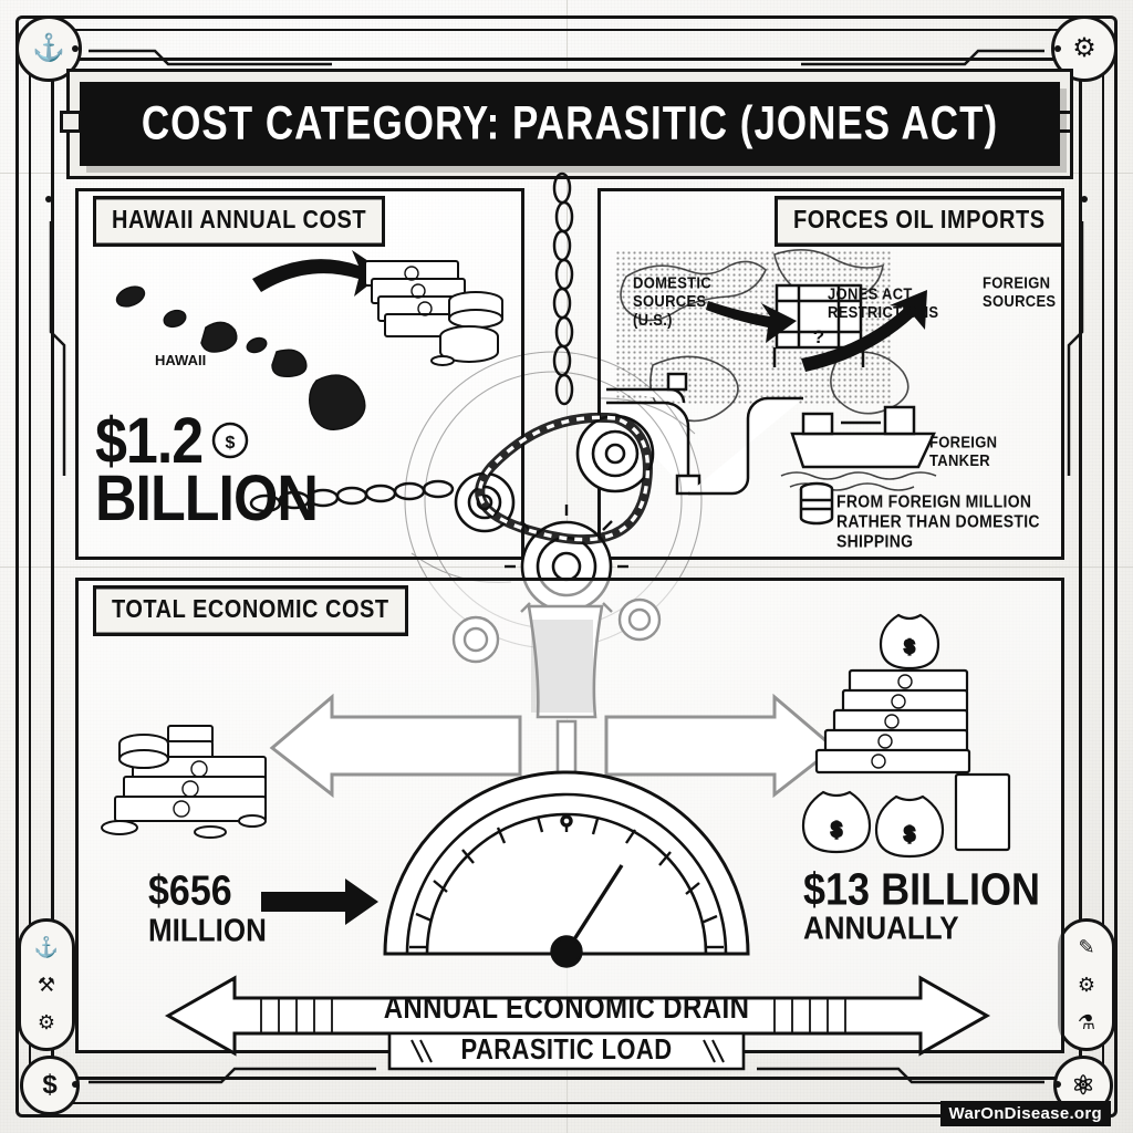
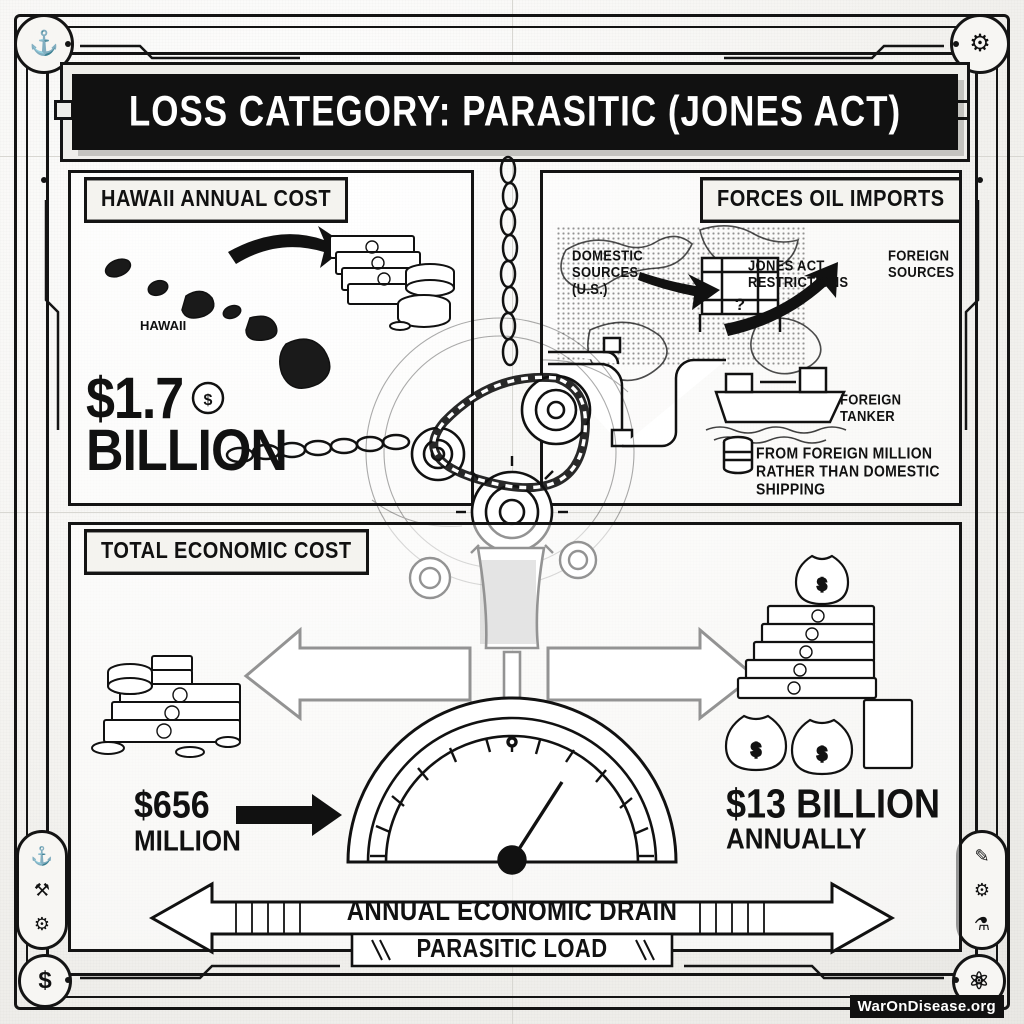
  ⚓
  ⚙
  ⚓
  ⚒
  ⚙
  ✎
  ⚙
  ⚗
  $
  ⚛
- COST CATEGORY: PARASITIC (JONES ACT)
+ LOSS CATEGORY: PARASITIC (JONES ACT)
  HAWAII ANNUAL COST
  HAWAII
- $1.2
+ $1.7
  BILLION
  $
  FORCES OIL IMPORTS
  ?
  DOMESTIC SOURCES (U.S.)
  JONES ACT RESTRICTIONS
  FOREIGN SOURCES
  FOREIGN TANKER
  FROM FOREIGN MILLION RATHER THAN DOMESTIC SHIPPING
  TOTAL ECONOMIC COST
  $
  $
  $
  $656
  MILLION
  $13 BILLION
  ANNUALLY
  ANNUAL ECONOMIC DRAIN
  PARASITIC LOAD
  WarOnDisease.org
